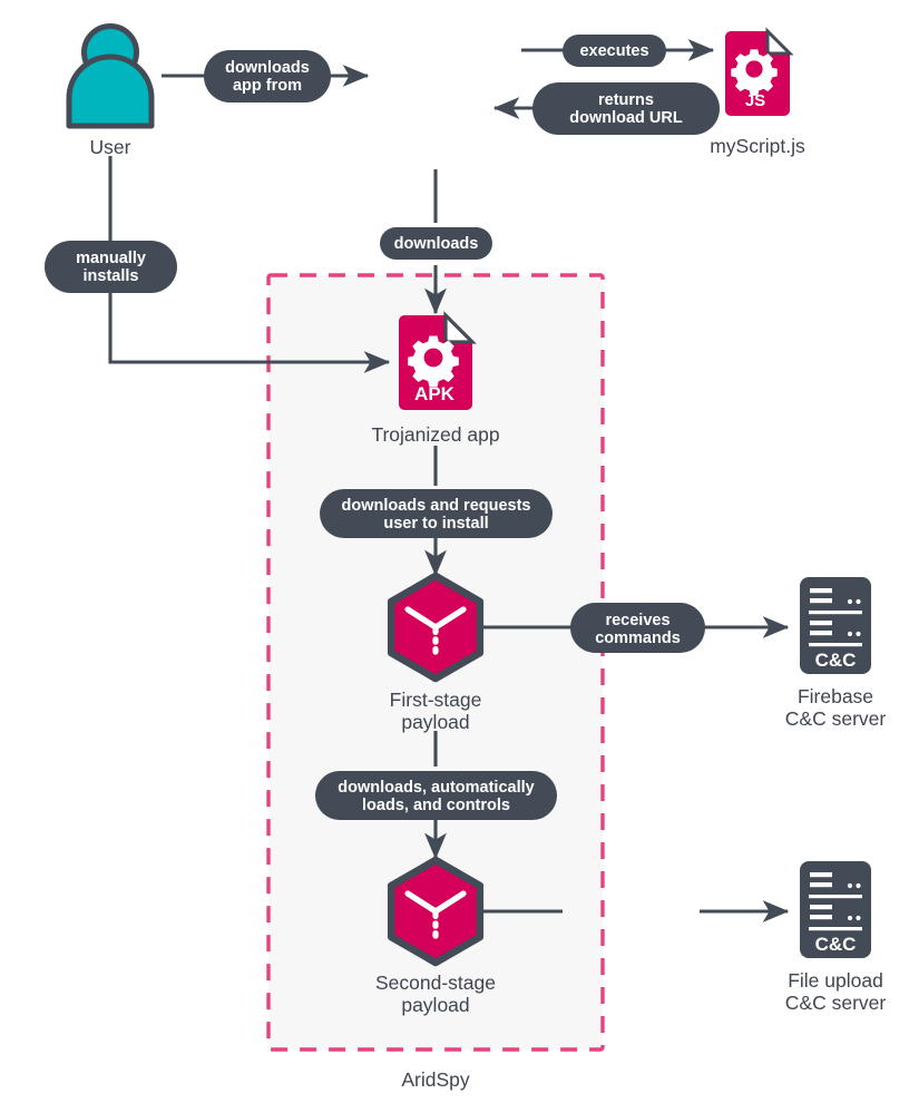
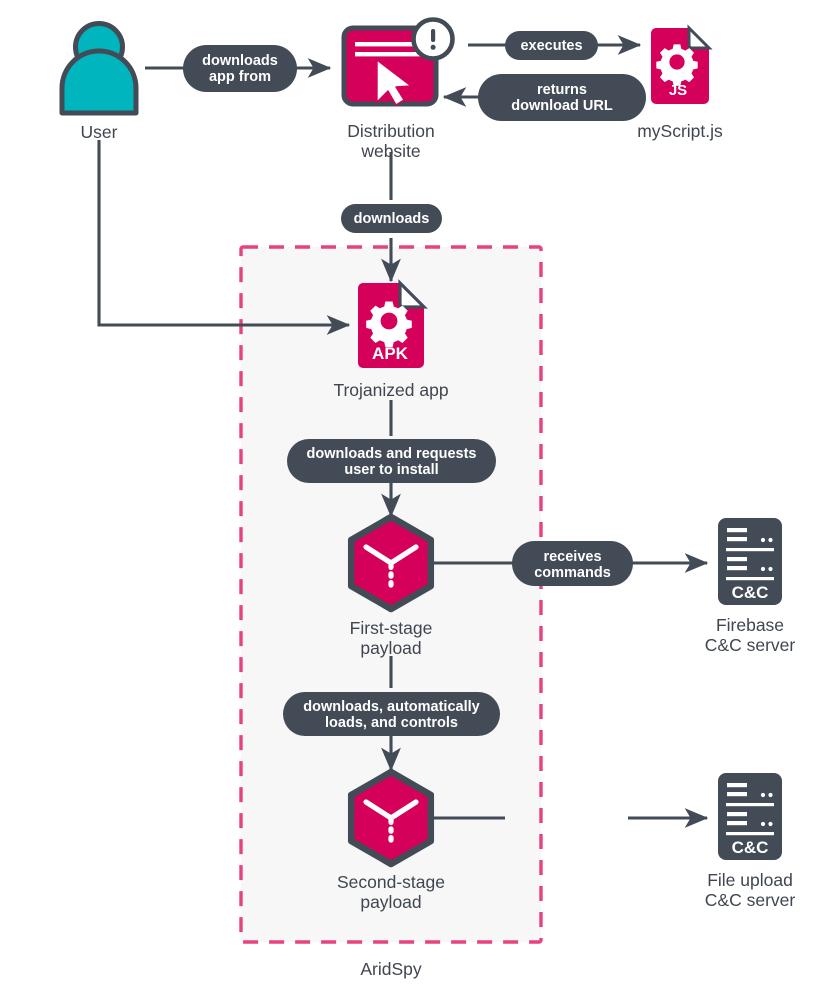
  User
+ Distribution
+ website
  JS
  myScript.js
  APK
  Trojanized app
  First-stage
  payload
  Second-stage
  payload
  C&C
  Firebase
  C&C server
  C&C
  File upload
  C&C server
  downloads
  app from
  executes
  returns
  download URL
- manually
- installs
  downloads
  downloads and requests
  user to install
  receives
  commands
  downloads, automatically
  loads, and controls
  AridSpy
